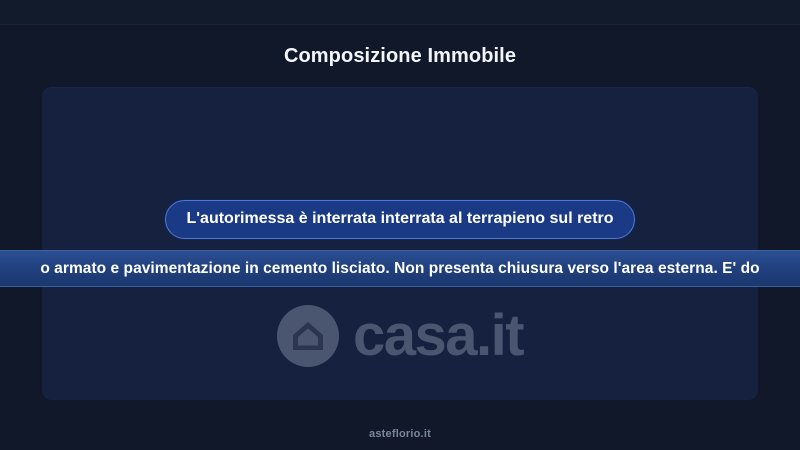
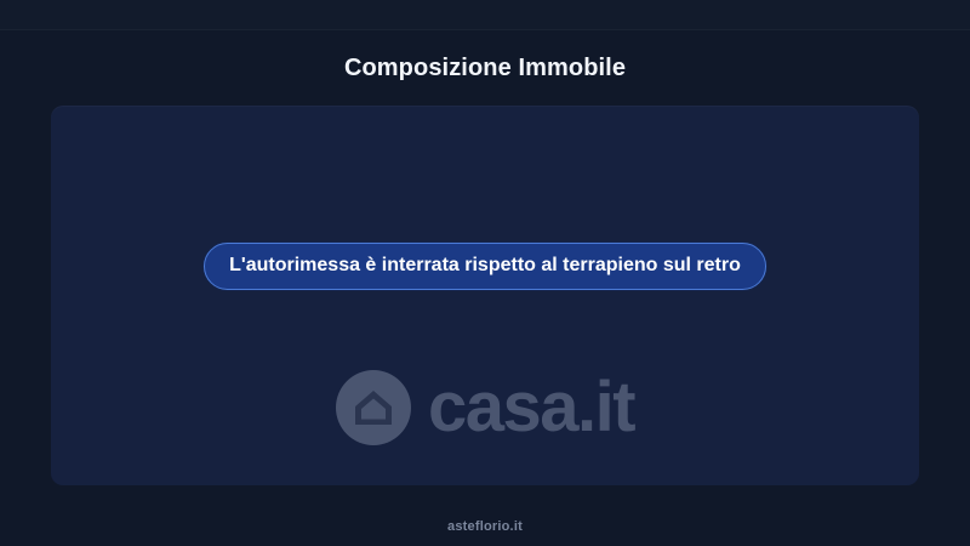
  Composizione Immobile
- L'autorimessa è interrata interrata al terrapieno sul retro
+ L'autorimessa è interrata rispetto al terrapieno sul retro
- o armato e pavimentazione in cemento lisciato. Non presenta chiusura verso l'area esterna. E' do
  casa.it
  asteflorio.it
